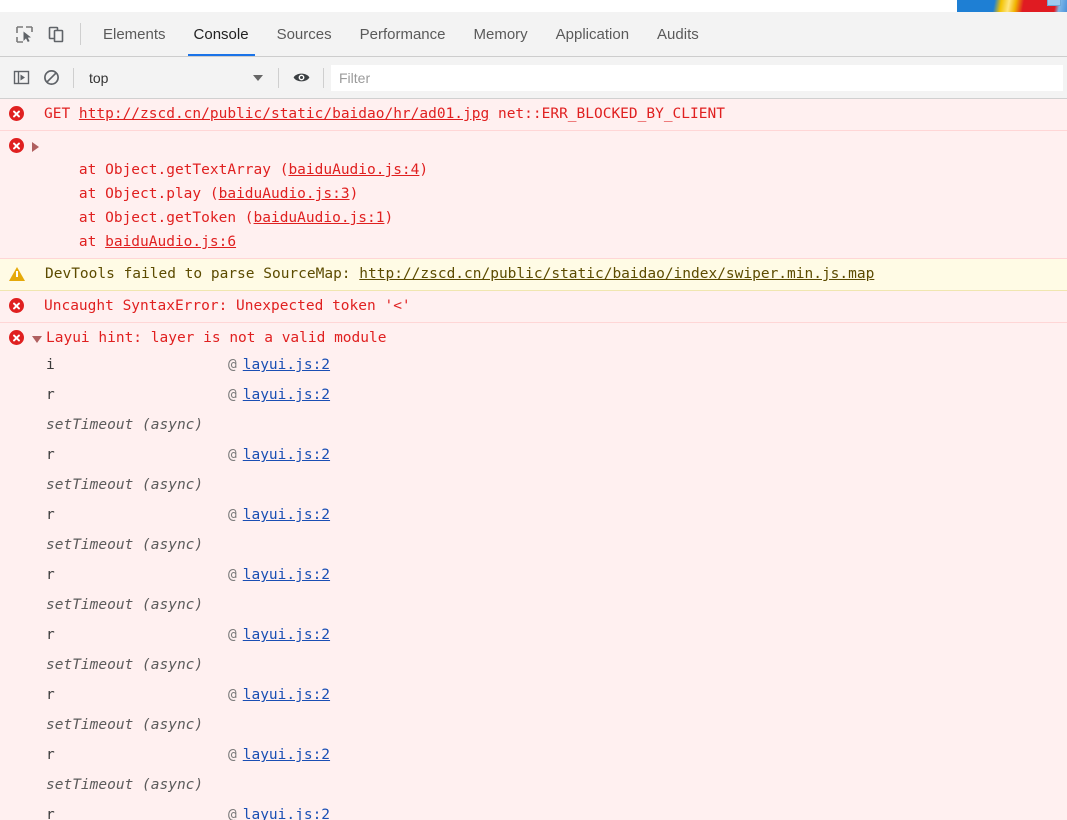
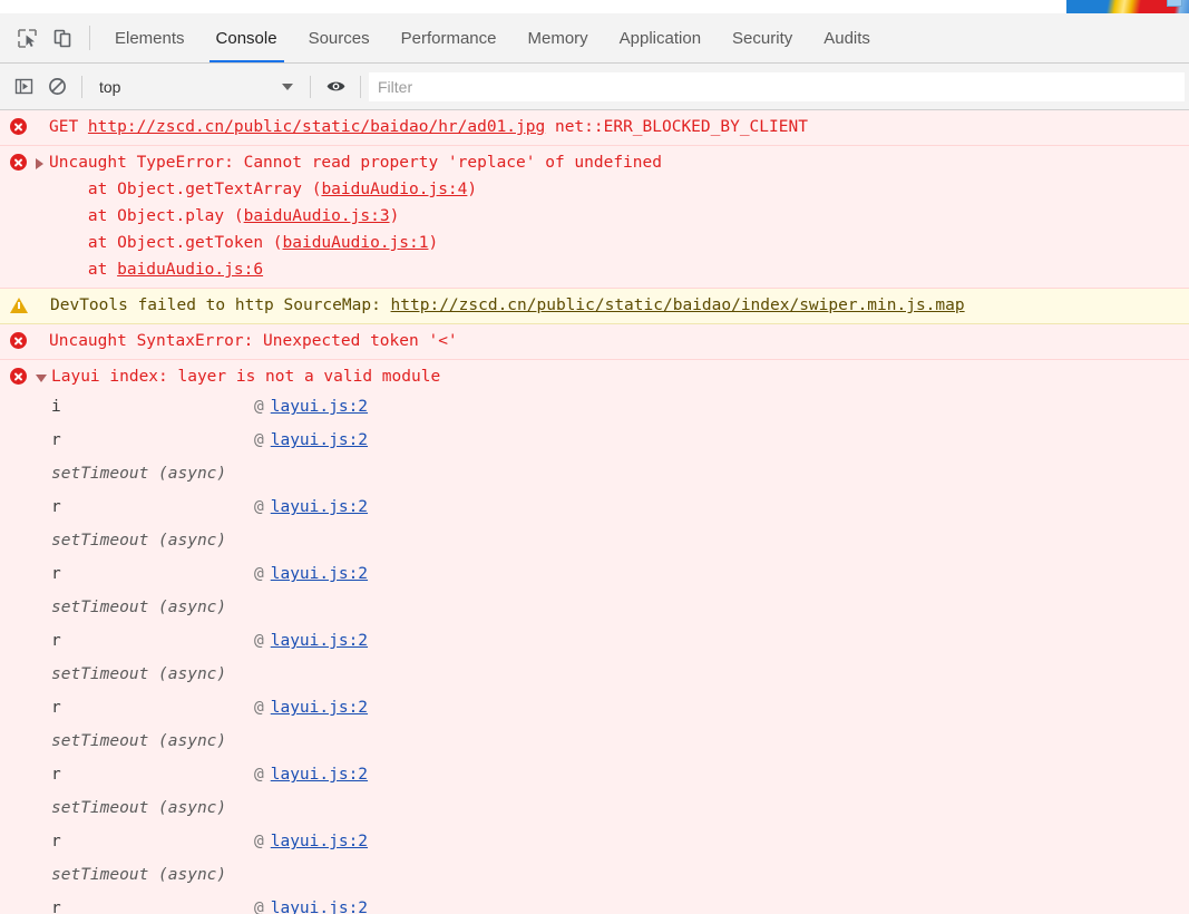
  Elements
  Console
  Sources
  Performance
  Memory
  Application
+ Security
  Audits
  top
  Filter
  GET http://zscd.cn/public/static/baidao/hr/ad01.jpg net::ERR_BLOCKED_BY_CLIENT
+ Uncaught TypeError: Cannot read property 'replace' of undefined
  at Object.getTextArray (baiduAudio.js:4)
  at Object.play (baiduAudio.js:3)
  at Object.getToken (baiduAudio.js:1)
  at baiduAudio.js:6
- DevTools failed to parse SourceMap: http://zscd.cn/public/static/baidao/index/swiper.min.js.map
+ DevTools failed to http SourceMap: http://zscd.cn/public/static/baidao/index/swiper.min.js.map
  Uncaught SyntaxError: Unexpected token '<'
- Layui hint: layer is not a valid module
+ Layui index: layer is not a valid module
  i
  @
  layui.js:2
  r
  @
  layui.js:2
  setTimeout (async)
  r
  @
  layui.js:2
  setTimeout (async)
  r
  @
  layui.js:2
  setTimeout (async)
  r
  @
  layui.js:2
  setTimeout (async)
  r
  @
  layui.js:2
  setTimeout (async)
  r
  @
  layui.js:2
  setTimeout (async)
  r
  @
  layui.js:2
  setTimeout (async)
  r
  @
  layui.js:2
